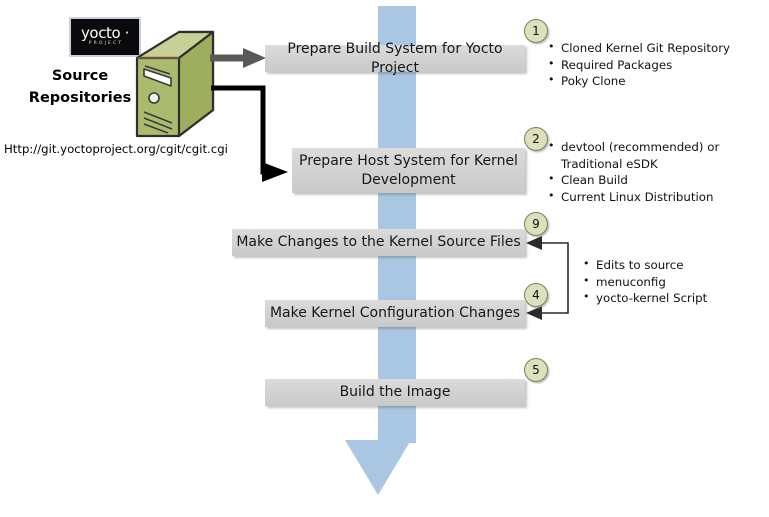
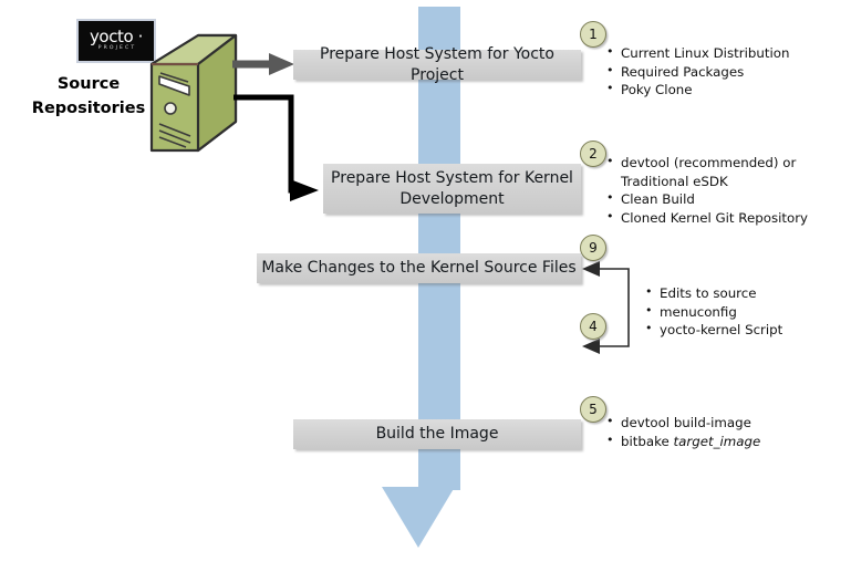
  yocto ·
  Source
  Repositories
- Http://git.yoctoproject.org/cgit/cgit.cgi
- Prepare Build System for Yocto Project
+ Prepare Host System for Yocto Project
  Prepare Host System for Kernel Development
  Make Changes to the Kernel Source Files
- Make Kernel Configuration Changes
  Build the Image
  1
  2
  9
  4
  5
- Cloned Kernel Git Repository
+ Current Linux Distribution
  Required Packages
  Poky Clone
  devtool (recommended) or
  Traditional eSDK
  Clean Build
- Current Linux Distribution
+ Cloned Kernel Git Repository
  Edits to source
  menuconfig
  yocto-kernel Script
+ devtool build-image
+ bitbake target_image
